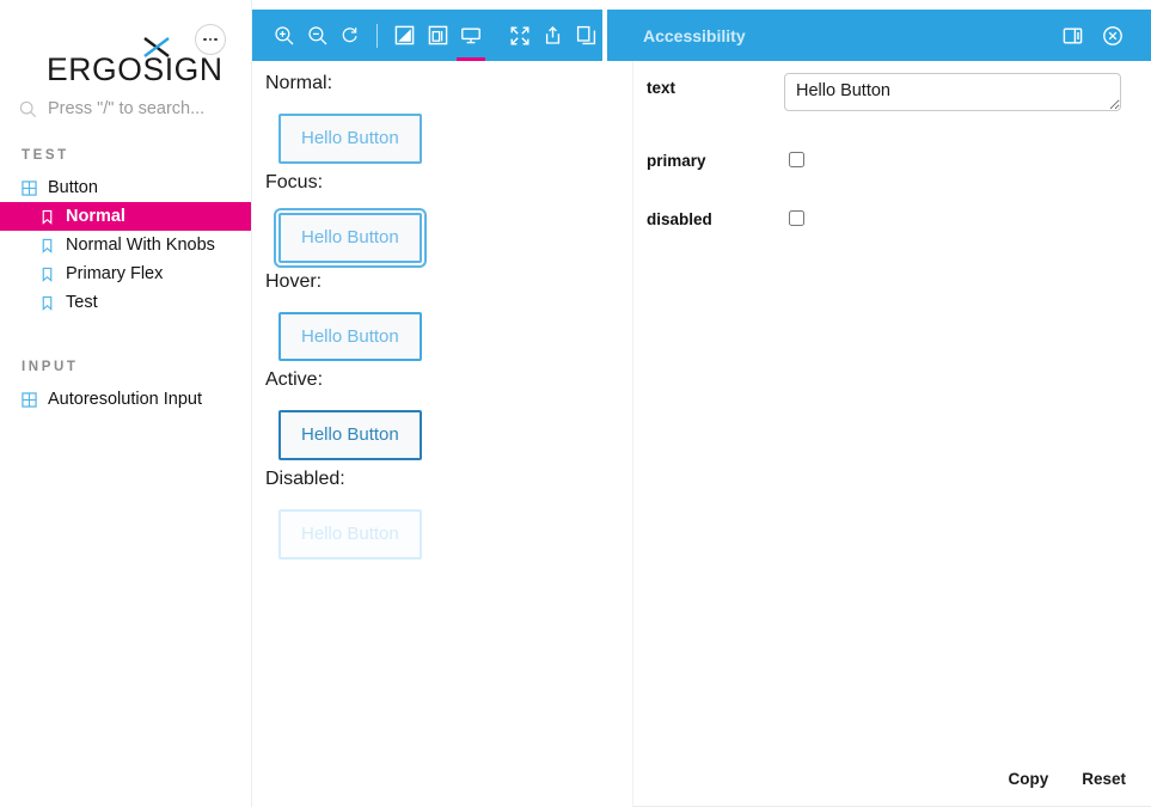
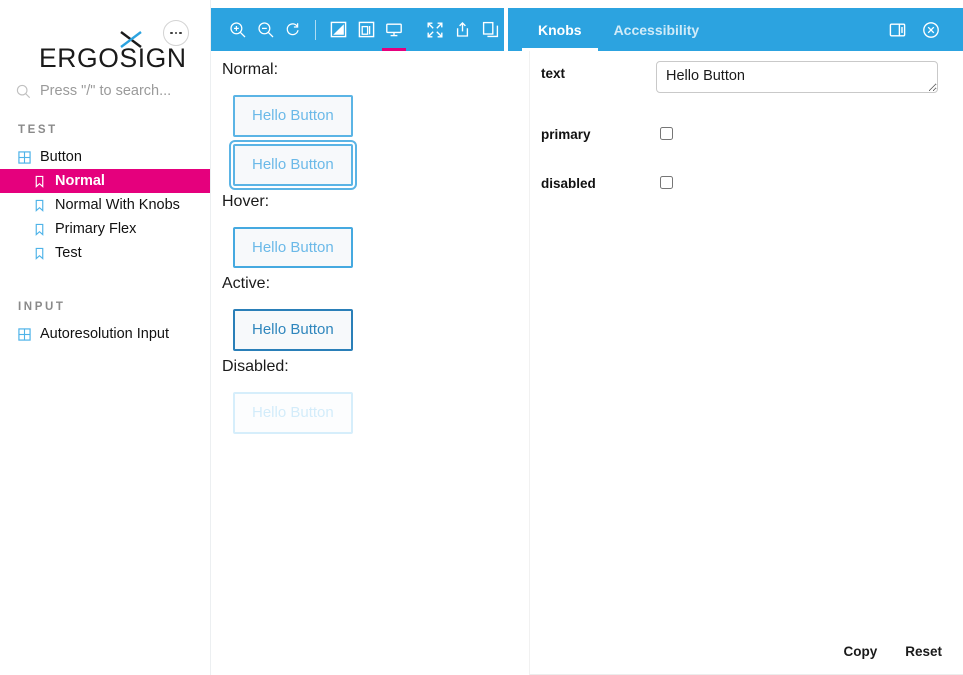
  ERGOSIGN
  Press "/" to search...
  TEST
  Button
  Normal
  Normal With Knobs
  Primary Flex
  Test
  INPUT
  Autoresolution Input
+ Knobs
  Accessibility
  Normal:
  Hello Button
- Focus:
  Hello Button
  Hover:
  Hello Button
  Active:
  Hello Button
  Disabled:
  Hello Button
  text
  Hello Button
  primary
  disabled
  Copy
  Reset
